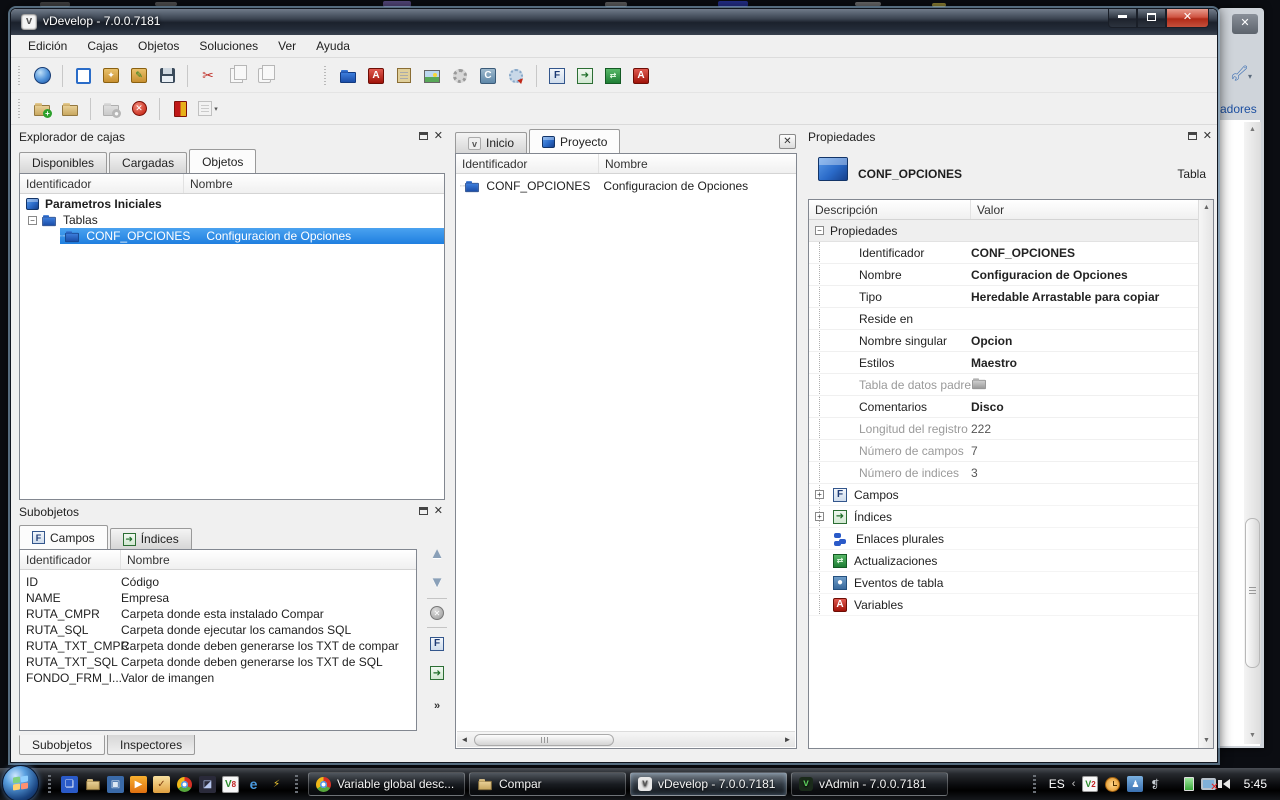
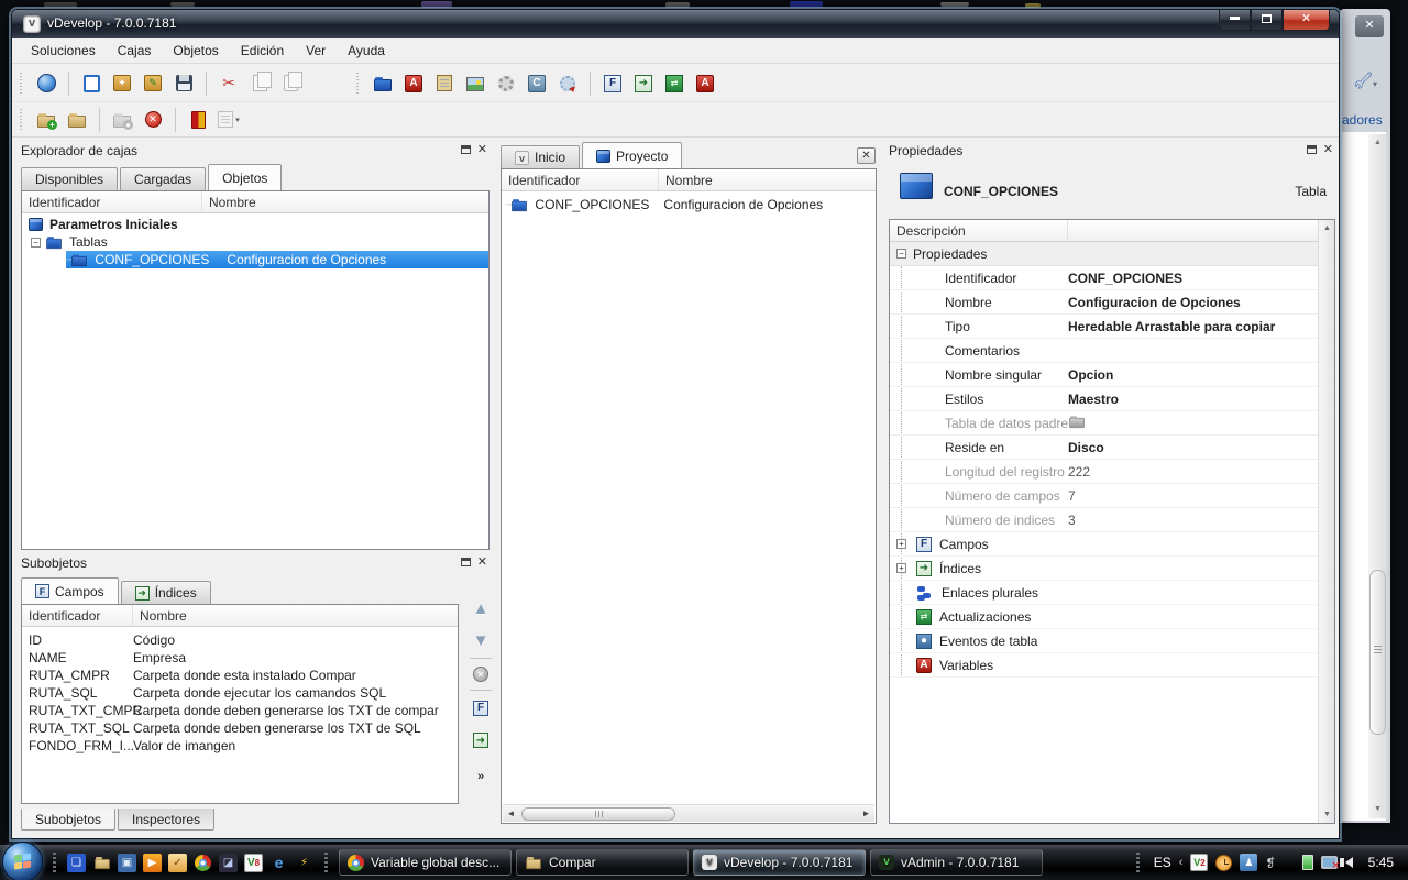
  ✕
  ▾
  adores
  v
  vDevelop - 7.0.0.7181
  ✕
- Edición
+ Soluciones
  Cajas
  Objetos
- Soluciones
+ Edición
  Ver
  Ayuda
  ✦
  ✎
  ✂
  A
  C
  F
  ➜
  ⇄
  A
  +
  ●
  ✕
  Explorador de cajas
  ✕
  Disponibles
  Cargadas
  Objetos
  Identificador
  Nombre
  Parametros Iniciales
  −
  Tablas
  ┈
  CONF_OPCIONES
  Configuracion de Opciones
  Subobjetos
  ✕
  F
  Campos
  ➜
  Índices
  Identificador
  Nombre
  ID
  Código
  NAME
  Empresa
  RUTA_CMPR
  Carpeta donde esta instalado Compar
  RUTA_SQL
  Carpeta donde ejecutar los camandos SQL
  RUTA_TXT_CMPR
  Carpeta donde deben generarse los TXT de compar
  RUTA_TXT_SQL
  Carpeta donde deben generarse los TXT de SQL
  FONDO_FRM_I...
  Valor de imangen
  ▲
  ▼
  ✕
  F
  ➜
  Subobjetos
  Inspectores
  v
  Inicio
  Proyecto
  ✕
  Identificador
  Nombre
  ┈
  CONF_OPCIONES
  Configuracion de Opciones
  ◄
  ►
  Propiedades
  ✕
  CONF_OPCIONES
  Tabla
  Descripción
- Valor
  −
  Propiedades
  Identificador
  CONF_OPCIONES
  Nombre
  Configuracion de Opciones
  Tipo
  Heredable Arrastable para copiar
- Reside en
+ Comentarios
  Nombre singular
  Opcion
  Estilos
  Maestro
  Tabla de datos padre
- Comentarios
+ Reside en
  Disco
  Longitud del registro
  222
  Número de campos
  7
  Número de indices
  3
  +
  F
  Campos
  +
  ➜
  Índices
  Enlaces plurales
  ⇄
  Actualizaciones
  ●
  Eventos de tabla
  A
  Variables
  ❏
  ▣
  ▶
  ✓
  ◪
  V
  8
  e
  ⚡︎
  Variable global desc...
  Compar
  v
  vDevelop - 7.0.0.7181
  v
  vAdmin - 7.0.0.7181
  ES
  ‹
  V
  2
  ♟︎
  ❡
  5:45
